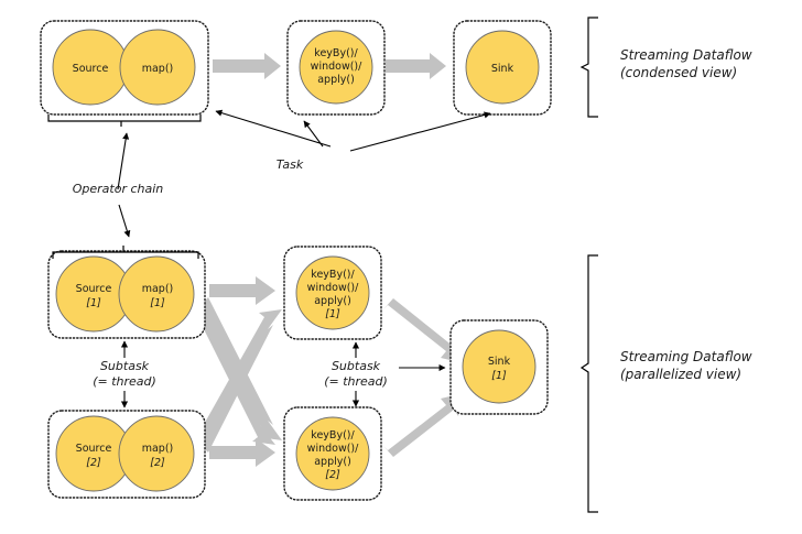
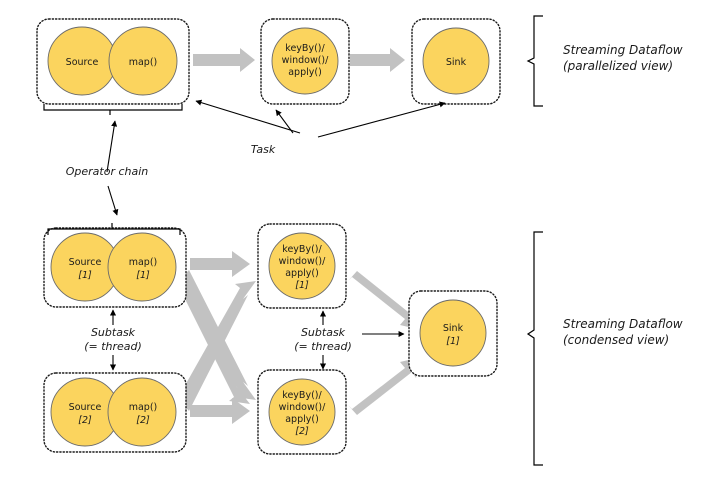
  Source
  map()
  keyBy()/
  window()/
  apply()
  Sink
  Source
  [1]
  map()
  [1]
  Source
  [2]
  map()
  [2]
  keyBy()/
  window()/
  apply()
  [1]
  keyBy()/
  window()/
  apply()
  [2]
  Sink
  [1]
  Task
  Operator chain
  Subtask
  (= thread)
  Subtask
  (= thread)
  Streaming Dataflow
- (condensed view)
+ (parallelized view)
  Streaming Dataflow
- (parallelized view)
+ (condensed view)
